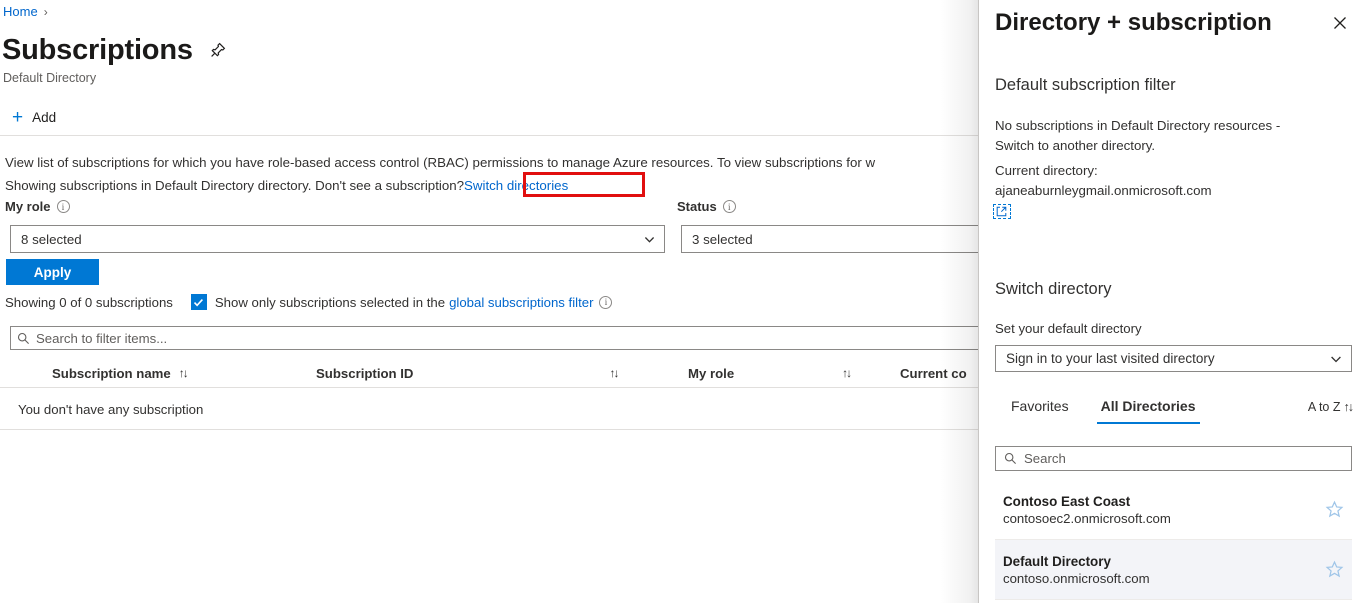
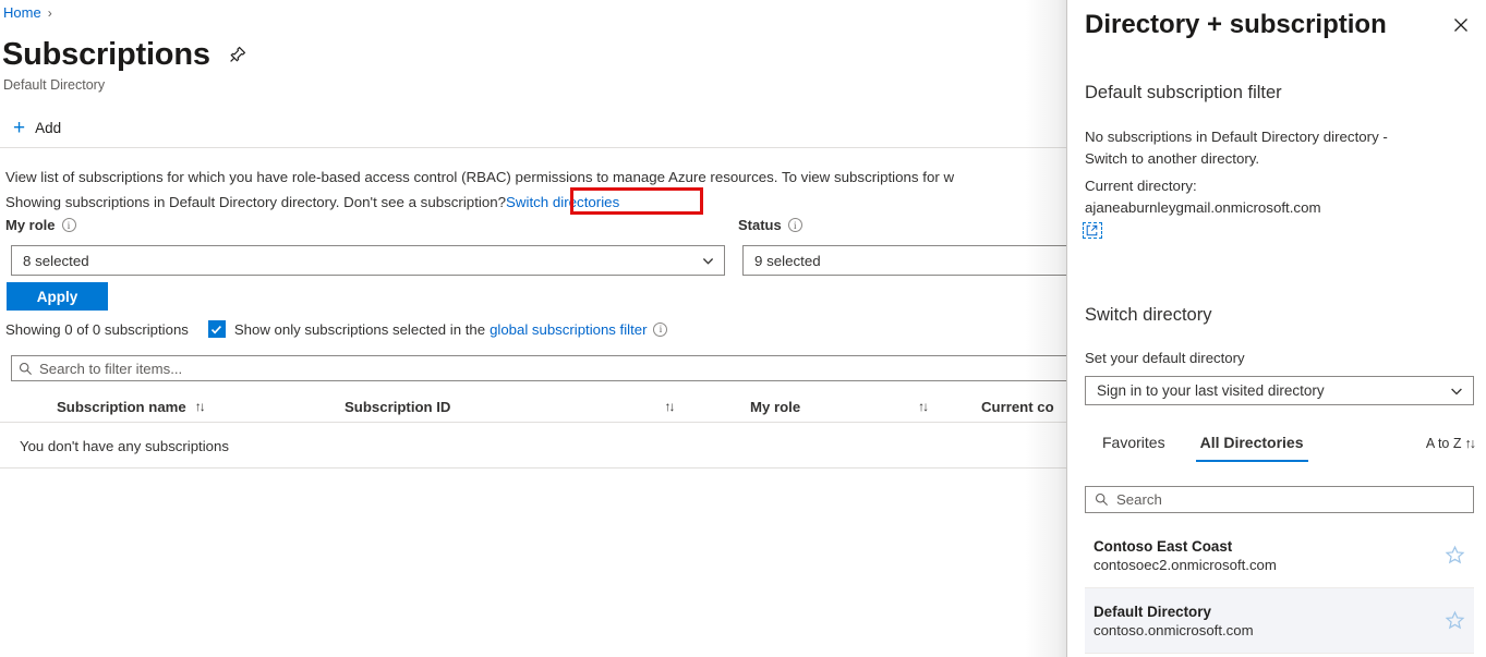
  Home
  ›
  Subscriptions
  Default Directory
  +
  Add
  View list of subscriptions for which you have role-based access control (RBAC) permissions to manage Azure resources. To view subscriptions for w
  Showing subscriptions in Default Directory directory. Don't see a subscription?Switch directories
  My role
  i
  8 selected
  Status
  i
- 3 selected
+ 9 selected
  Apply
  Showing 0 of 0 subscriptions
  Show only subscriptions selected in the
  global subscriptions filter
  i
  Search to filter items...
  Subscription name
  ↑↓
  Subscription ID
  ↑↓
  My role
  ↑↓
- You don't have any subscription
+ You don't have any subscriptions
  Directory + subscription
  Default subscription filter
- No subscriptions in Default Directory resources -
+ No subscriptions in Default Directory directory -
  Switch to another directory.
  Current directory:
  ajaneaburnleygmail.onmicrosoft.com
  Switch directory
  Set your default directory
  Sign in to your last visited directory
  Favorites
  All Directories
  A to Z
  ↑↓
  Search
  Contoso East Coast
  contosoec2.onmicrosoft.com
  Default Directory
  contoso.onmicrosoft.com
